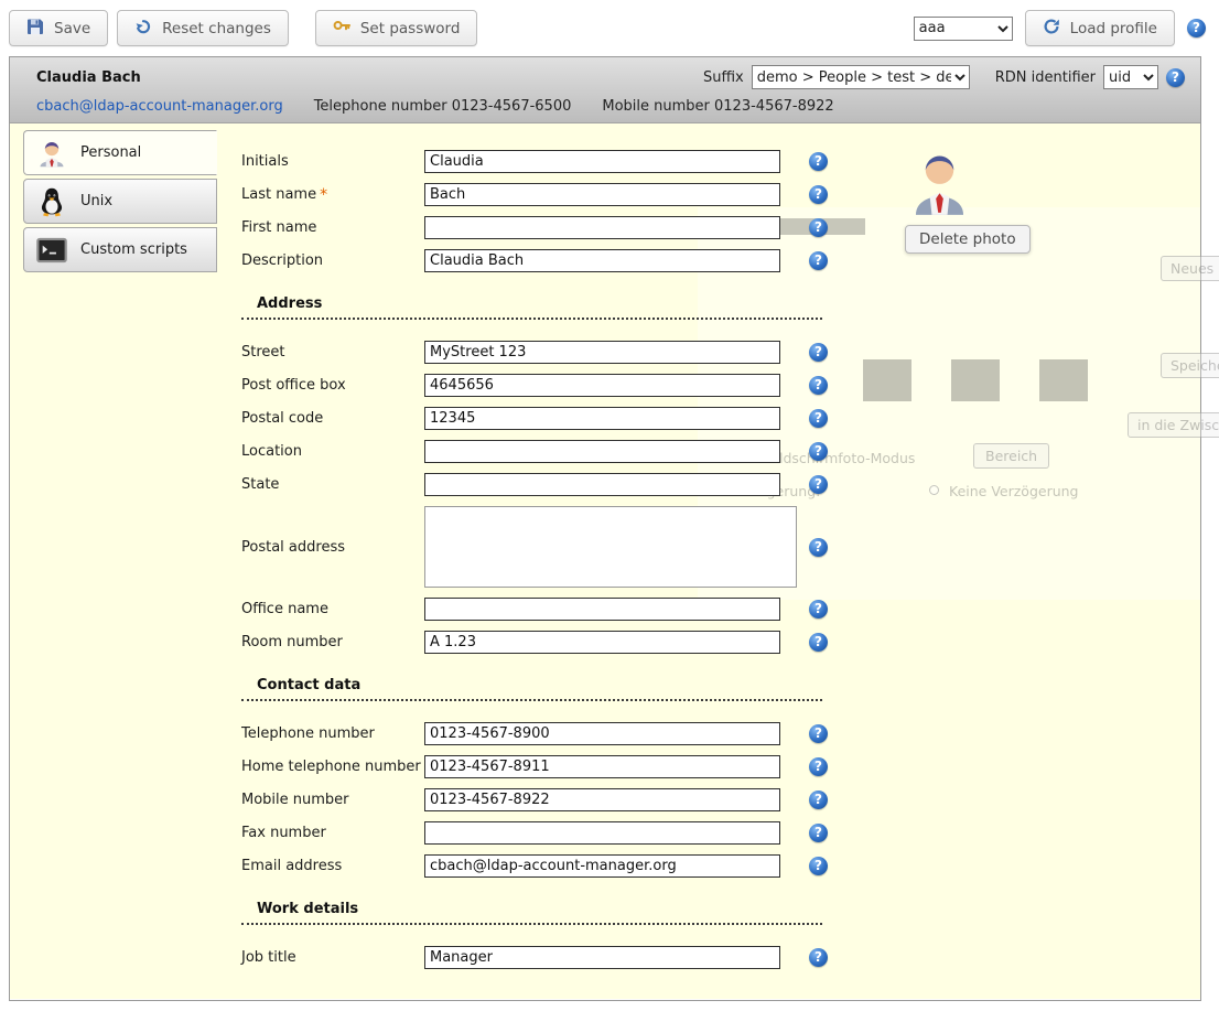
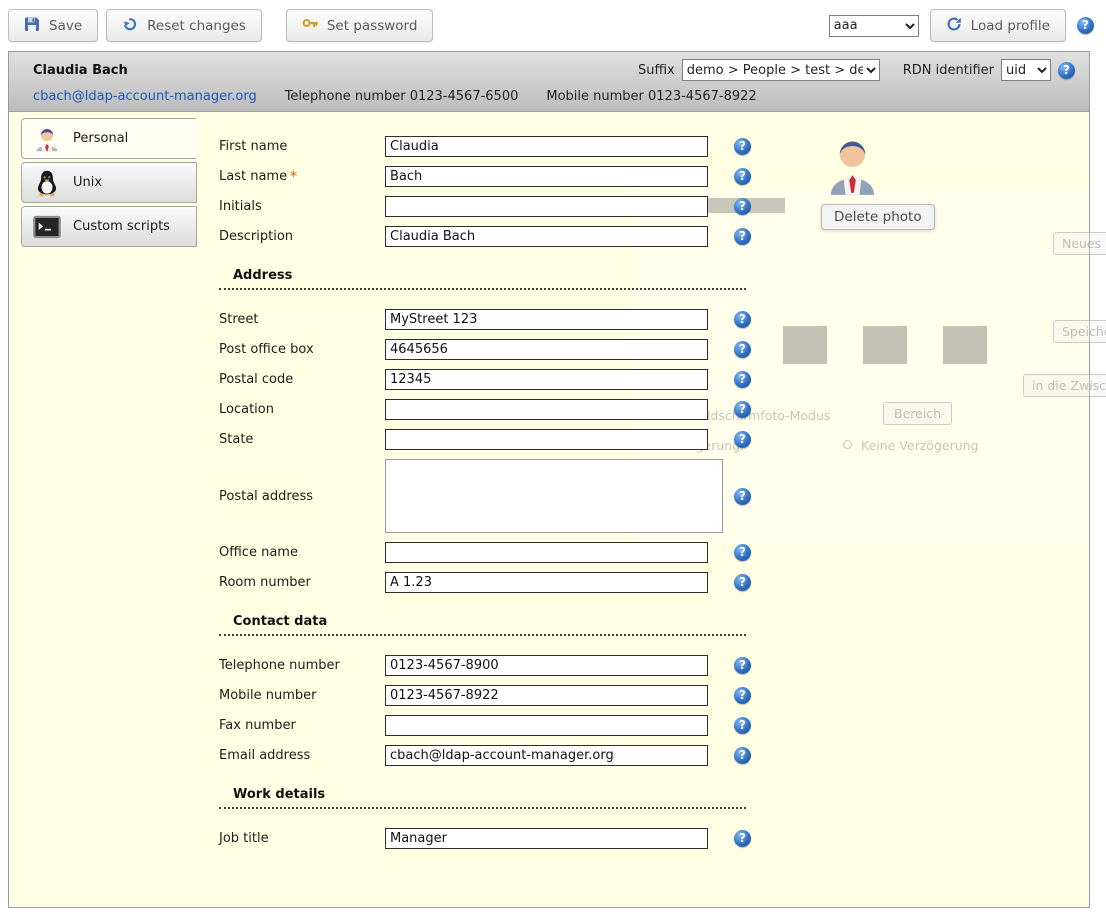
  Save
  Reset changes
  Set password
  aaa
  Load profile
  Claudia Bach
  Suffix
  demo > People > test > de
  RDN identifier
  uid
  cbach@ldap-account-manager.org
  Telephone number 0123-4567-6500
  Mobile number 0123-4567-8922
  Personal
  Unix
  Custom scripts
  Neues
  Speich
  in die Zwisc
  ldscmfoto-Modus
  Bereich
  Keine Verzögerung
  Delete photo
- Initials
+ First name
  Claudia
  Last name
  Bach
- First name
+ Initials
  Description
  Claudia Bach
  Address
  Street
  MyStreet 123
  Post office box
  4645656
  Postal code
  12345
  Location
  State
  Postal address
  Office name
  Room number
  A 1.23
  Contact data
  Telephone number
  0123-4567-8900
- Home telephone number
- 0123-4567-8911
  Mobile number
  0123-4567-8922
  Fax number
  Email address
  cbach@ldap-account-manager.org
  Work details
  Job title
  Manager
